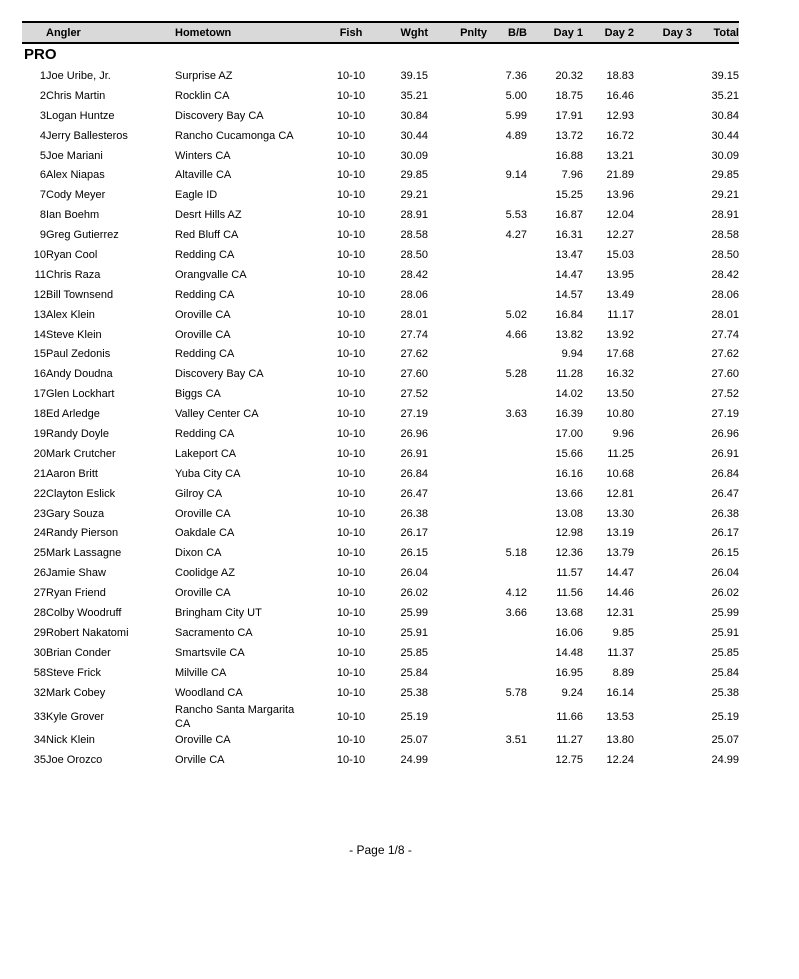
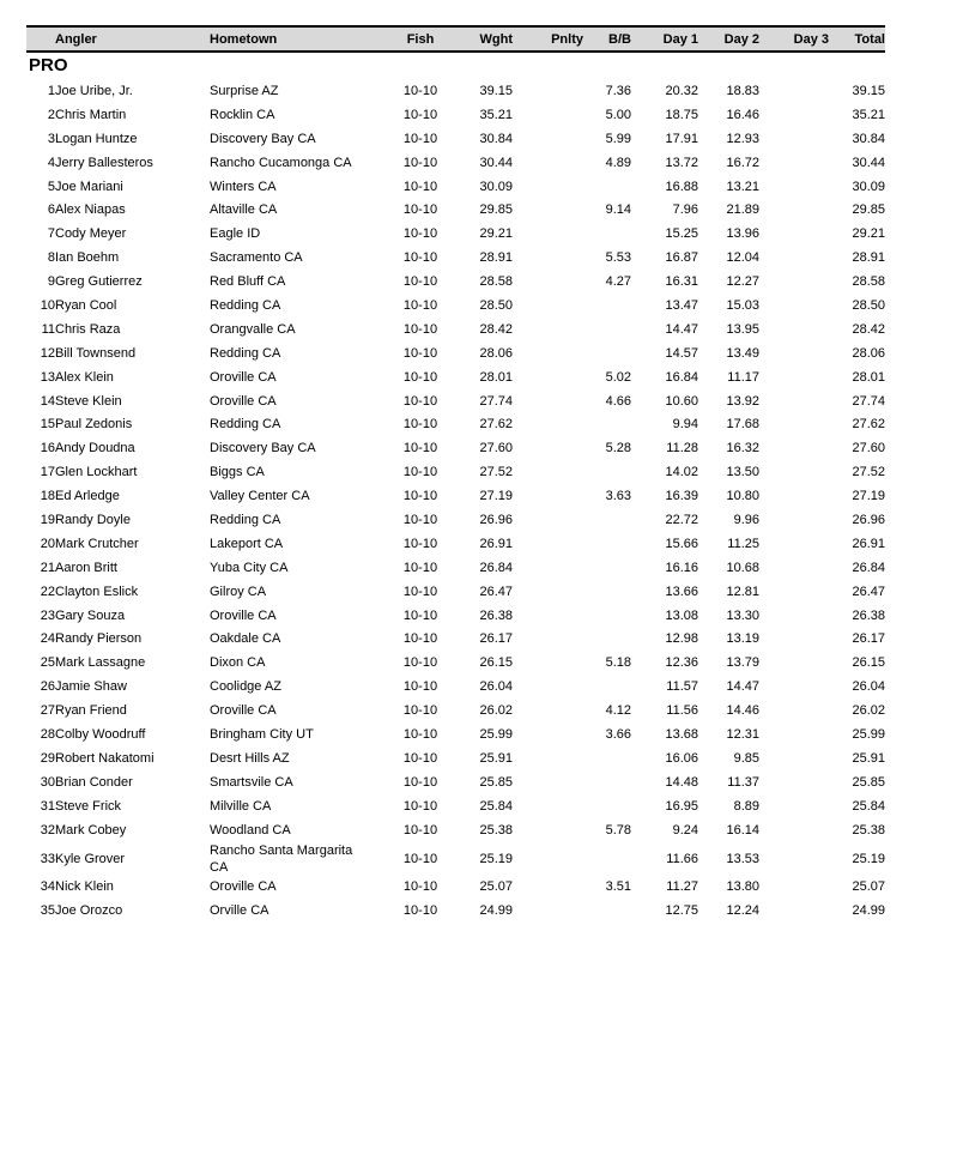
  	Angler	Hometown	Fish	Wght	Pnlty	B/B	Day 1	Day 2	Day 3	Total
  PRO
  1	Joe Uribe, Jr.	Surprise AZ	10-10	39.15		7.36	20.32	18.83		39.15
  2	Chris Martin	Rocklin CA	10-10	35.21		5.00	18.75	16.46		35.21
  3	Logan Huntze	Discovery Bay CA	10-10	30.84		5.99	17.91	12.93		30.84
  4	Jerry Ballesteros	Rancho Cucamonga CA	10-10	30.44		4.89	13.72	16.72		30.44
  5	Joe Mariani	Winters CA	10-10	30.09			16.88	13.21		30.09
  6	Alex Niapas	Altaville CA	10-10	29.85		9.14	7.96	21.89		29.85
  7	Cody Meyer	Eagle ID	10-10	29.21			15.25	13.96		29.21
- 8	Ian Boehm	Desrt Hills AZ	10-10	28.91		5.53	16.87	12.04		28.91
+ 8	Ian Boehm	Sacramento CA	10-10	28.91		5.53	16.87	12.04		28.91
  9	Greg Gutierrez	Red Bluff CA	10-10	28.58		4.27	16.31	12.27		28.58
  10	Ryan Cool	Redding CA	10-10	28.50			13.47	15.03		28.50
  11	Chris Raza	Orangvalle CA	10-10	28.42			14.47	13.95		28.42
  12	Bill Townsend	Redding CA	10-10	28.06			14.57	13.49		28.06
  13	Alex Klein	Oroville CA	10-10	28.01		5.02	16.84	11.17		28.01
- 14	Steve Klein	Oroville CA	10-10	27.74		4.66	13.82	13.92		27.74
+ 14	Steve Klein	Oroville CA	10-10	27.74		4.66	10.60	13.92		27.74
  15	Paul Zedonis	Redding CA	10-10	27.62			9.94	17.68		27.62
  16	Andy Doudna	Discovery Bay CA	10-10	27.60		5.28	11.28	16.32		27.60
  17	Glen Lockhart	Biggs CA	10-10	27.52			14.02	13.50		27.52
  18	Ed Arledge	Valley Center CA	10-10	27.19		3.63	16.39	10.80		27.19
- 19	Randy Doyle	Redding CA	10-10	26.96			17.00	9.96		26.96
+ 19	Randy Doyle	Redding CA	10-10	26.96			22.72	9.96		26.96
  20	Mark Crutcher	Lakeport CA	10-10	26.91			15.66	11.25		26.91
  21	Aaron Britt	Yuba City CA	10-10	26.84			16.16	10.68		26.84
  22	Clayton Eslick	Gilroy CA	10-10	26.47			13.66	12.81		26.47
  23	Gary Souza	Oroville CA	10-10	26.38			13.08	13.30		26.38
  24	Randy Pierson	Oakdale CA	10-10	26.17			12.98	13.19		26.17
  25	Mark Lassagne	Dixon CA	10-10	26.15		5.18	12.36	13.79		26.15
  26	Jamie Shaw	Coolidge AZ	10-10	26.04			11.57	14.47		26.04
  27	Ryan Friend	Oroville CA	10-10	26.02		4.12	11.56	14.46		26.02
  28	Colby Woodruff	Bringham City UT	10-10	25.99		3.66	13.68	12.31		25.99
- 29	Robert Nakatomi	Sacramento CA	10-10	25.91			16.06	9.85		25.91
+ 29	Robert Nakatomi	Desrt Hills AZ	10-10	25.91			16.06	9.85		25.91
  30	Brian Conder	Smartsvile CA	10-10	25.85			14.48	11.37		25.85
- 58	Steve Frick	Milville CA	10-10	25.84			16.95	8.89		25.84
+ 31	Steve Frick	Milville CA	10-10	25.84			16.95	8.89		25.84
  32	Mark Cobey	Woodland CA	10-10	25.38		5.78	9.24	16.14		25.38
  33	Kyle Grover	Rancho Santa Margarita CA	10-10	25.19			11.66	13.53		25.19
  34	Nick Klein	Oroville CA	10-10	25.07		3.51	11.27	13.80		25.07
  35	Joe Orozco	Orville CA	10-10	24.99			12.75	12.24		24.99
- - Page 1/8 -
